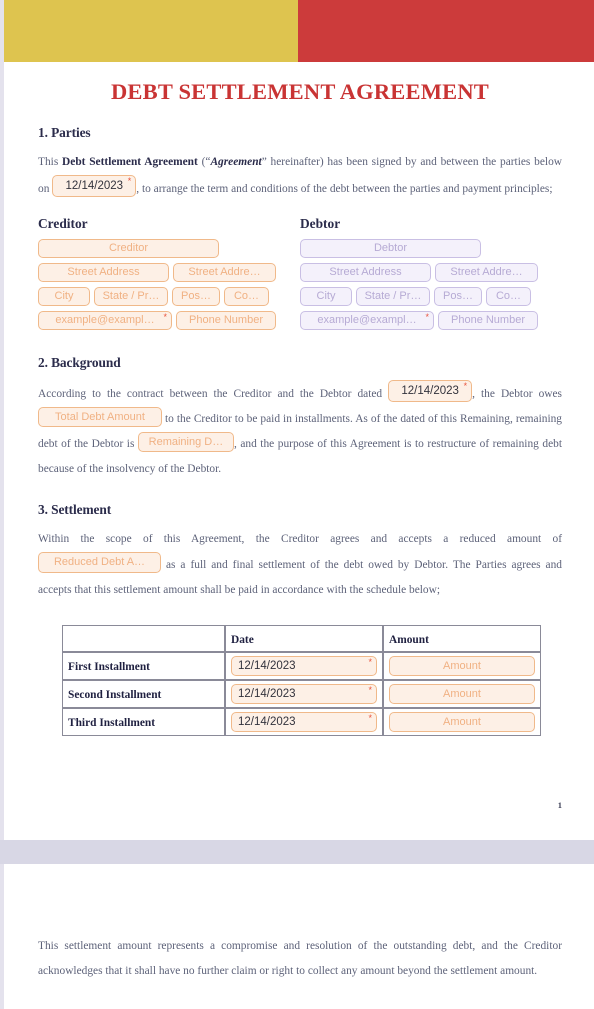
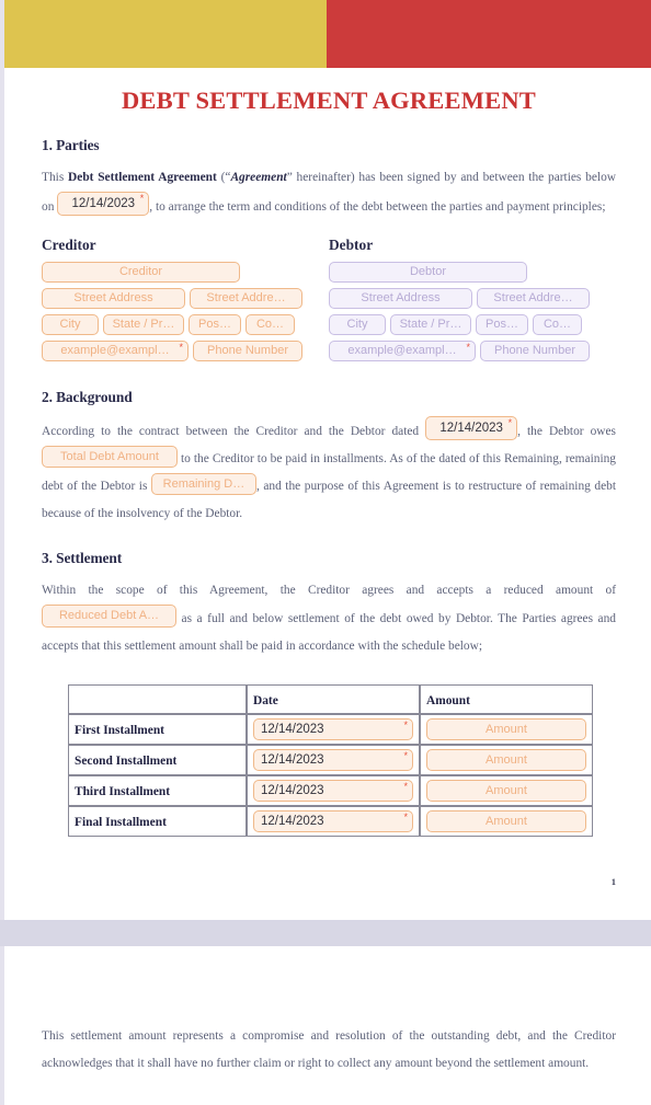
  DEBT SETTLEMENT AGREEMENT
  1. Parties
  This Debt Settlement Agreement (“Agreement” hereinafter) has been signed by and between the parties below on 12/14/2023
  *
  , to arrange the term and conditions of the debt between the parties and payment principles;
  Creditor
  Creditor
  Street Address Street Addre…
  City State / Pr… Pos… Co…
  example@exampl…
  *
  Phone Number
  Debtor
  Debtor
  Street Address Street Addre…
  City State / Pr… Pos… Co…
  example@exampl…
  *
  Phone Number
  2. Background
  According to the contract between the Creditor and the Debtor dated 12/14/2023
  *
  , the Debtor owes Total Debt Amount to the Creditor to be paid in installments. As of the dated of this Remaining, remaining debt of the Debtor is Remaining D… , and the purpose of this Agreement is to restructure of remaining debt because of the insolvency of the Debtor.
  3. Settlement
- Within the scope of this Agreement, the Creditor agrees and accepts a reduced amount of Reduced Debt A… as a full and final settlement of the debt owed by Debtor. The Parties agrees and accepts that this settlement amount shall be paid in accordance with the schedule below;
+ Within the scope of this Agreement, the Creditor agrees and accepts a reduced amount of Reduced Debt A… as a full and below settlement of the debt owed by Debtor. The Parties agrees and accepts that this settlement amount shall be paid in accordance with the schedule below;
  	Date	Amount
  First Installment	12/14/2023 *	Amount
  Second Installment	12/14/2023 *	Amount
  Third Installment	12/14/2023 *	Amount
+ Final Installment	12/14/2023 *	Amount
  1
  This settlement amount represents a compromise and resolution of the outstanding debt, and the Creditor acknowledges that it shall have no further claim or right to collect any amount beyond the settlement amount.
